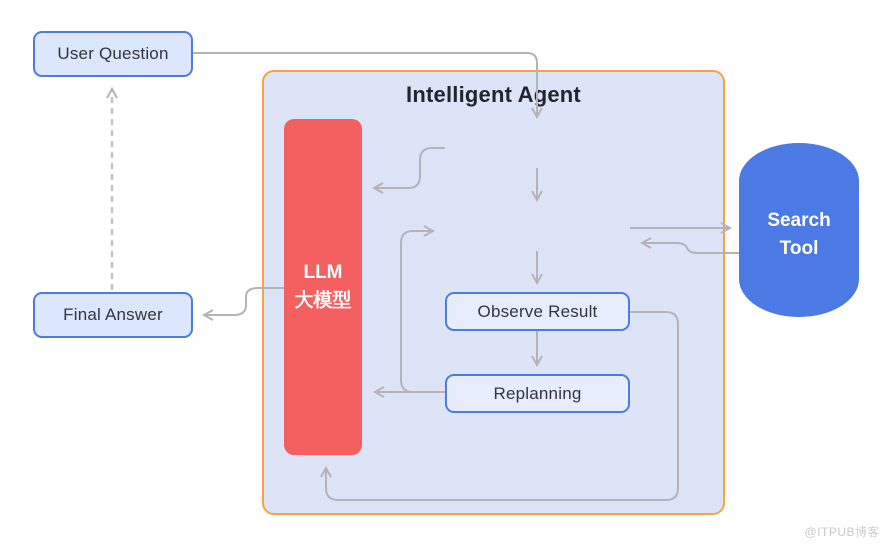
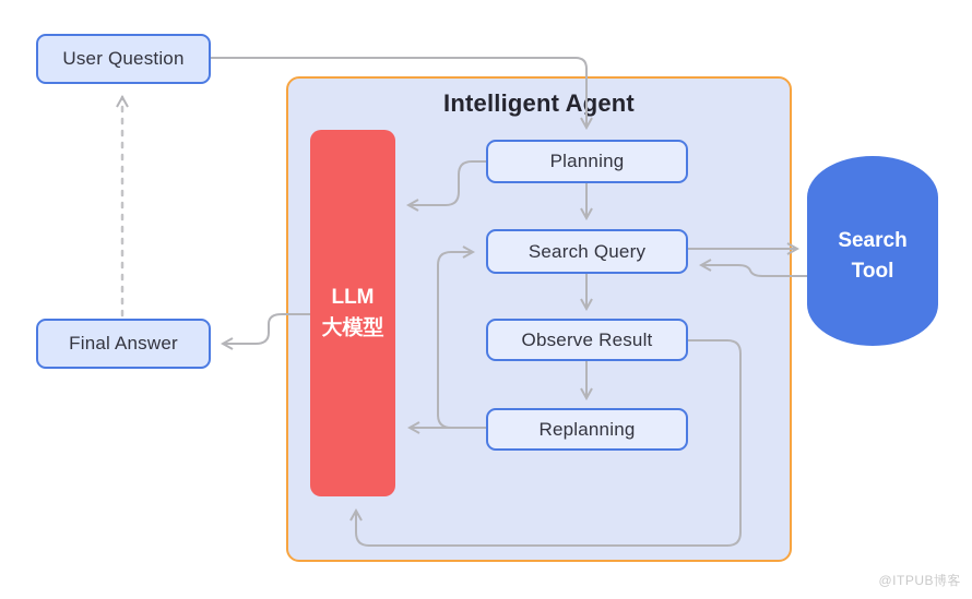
  Intelligent Agent
  User Question
  Final Answer
  LLM
  大模型
+ Planning
+ Search Query
  Observe Result
  Replanning
  Search
  Tool
  @ITPUB博客
